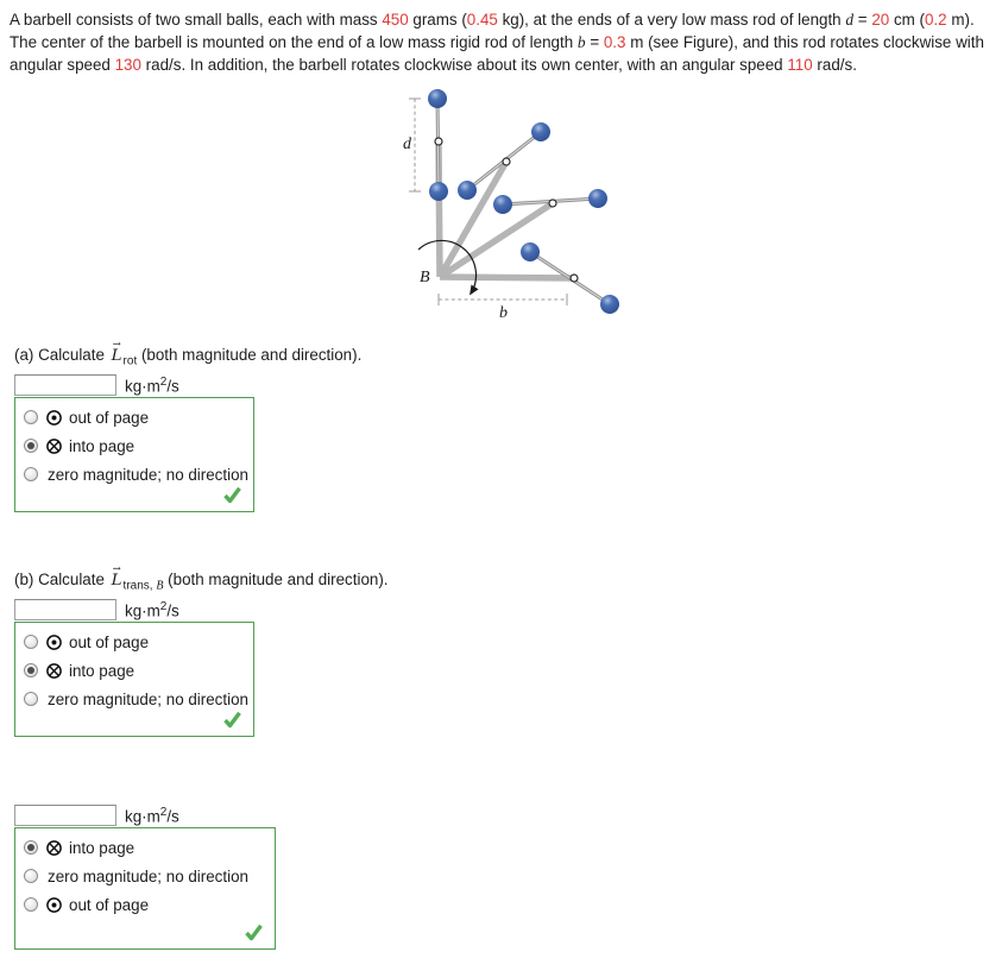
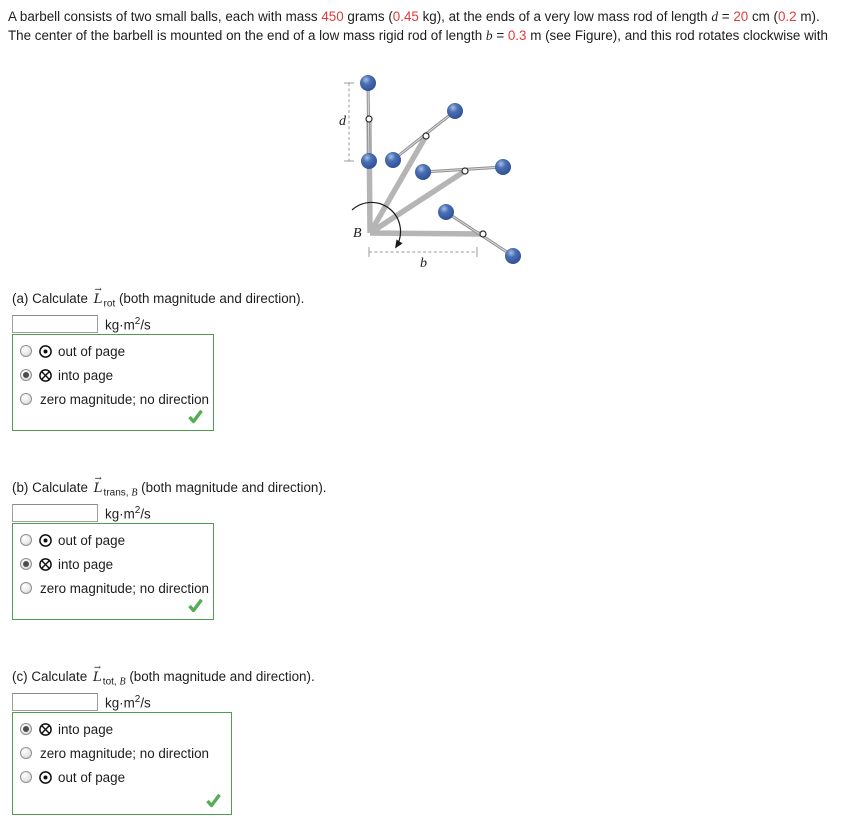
  A barbell consists of two small balls, each with mass 450 grams (0.45 kg), at the ends of a very low mass rod of length d = 20 cm (0.2 m).
  The center of the barbell is mounted on the end of a low mass rigid rod of length b = 0.3 m (see Figure), and this rod rotates clockwise with
- angular speed 130 rad/s. In addition, the barbell rotates clockwise about its own center, with an angular speed 110 rad/s.
  d
  B
  b
  (a) Calculate Lrot (both magnitude and direction).
  kg·m2/s
  out of page
  into page
  zero magnitude; no direction
  (b) Calculate Ltrans, B (both magnitude and direction).
  kg·m2/s
  out of page
  into page
  zero magnitude; no direction
+ (c) Calculate Ltot, B (both magnitude and direction).
  kg·m2/s
  into page
  zero magnitude; no direction
  out of page
